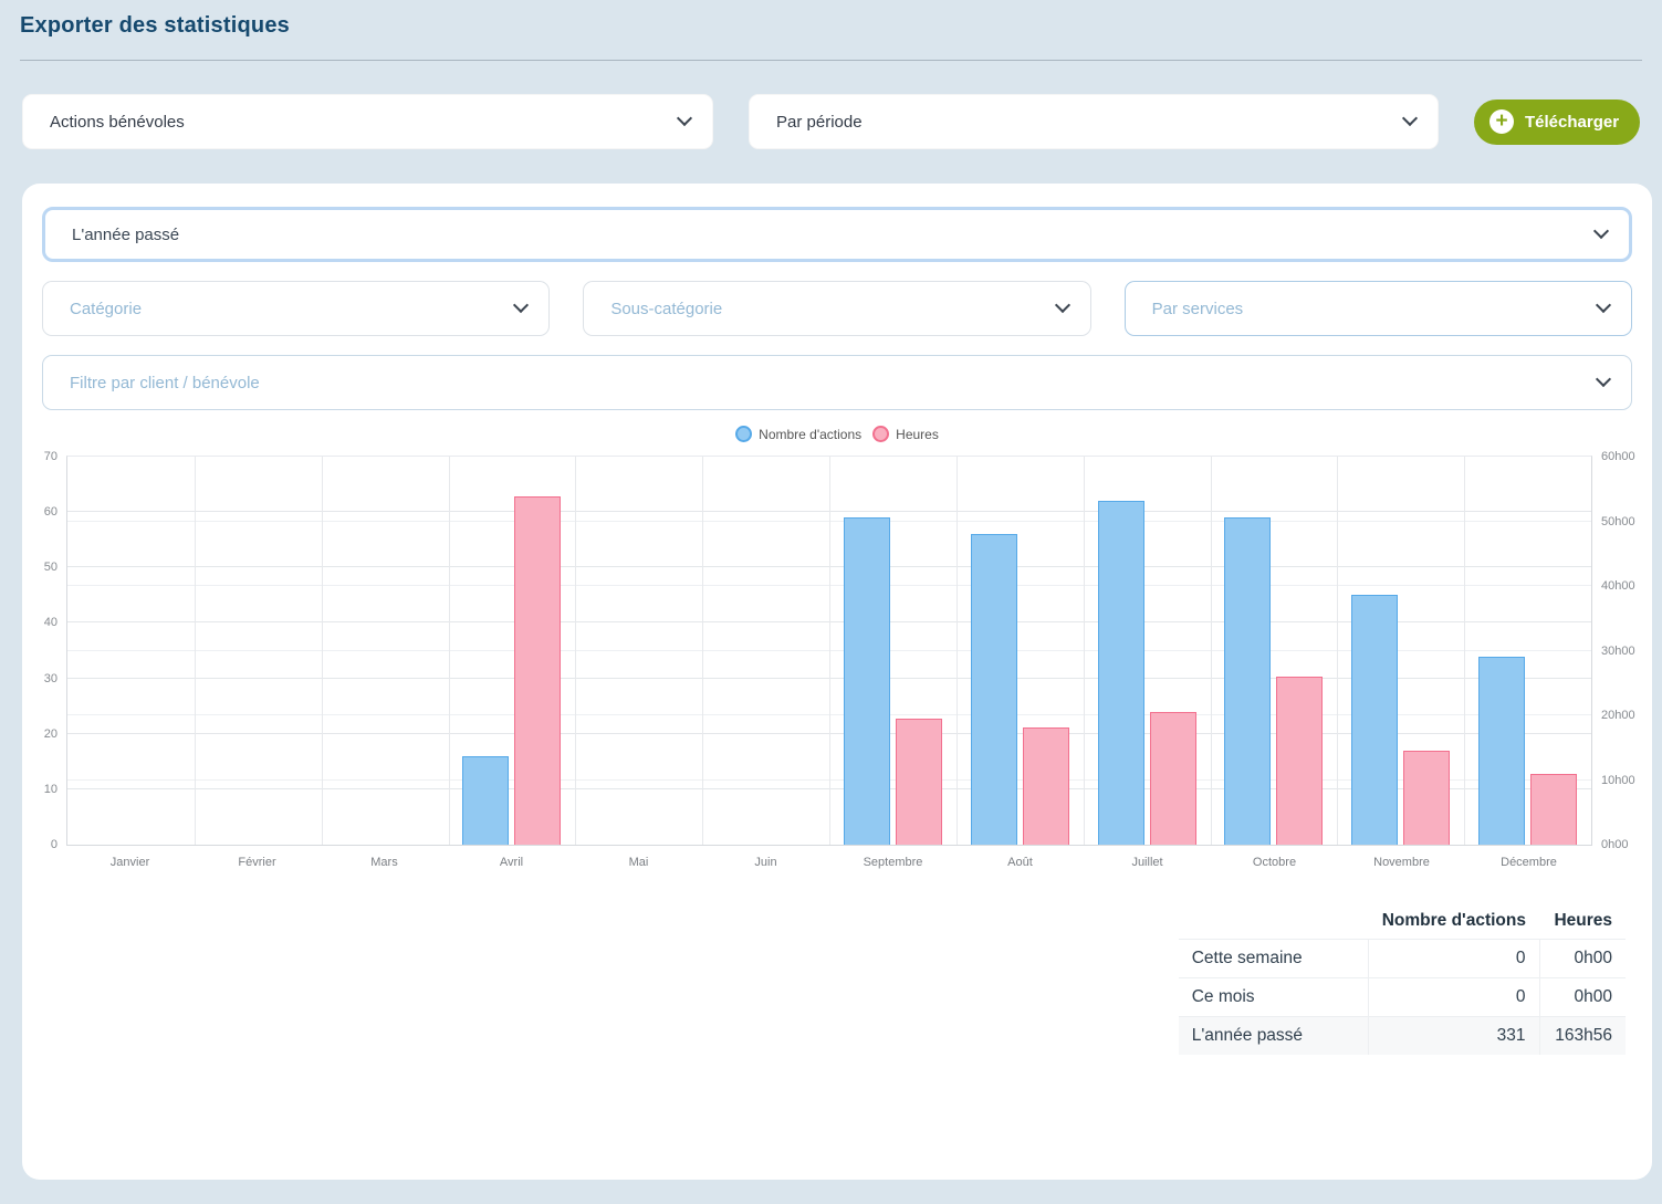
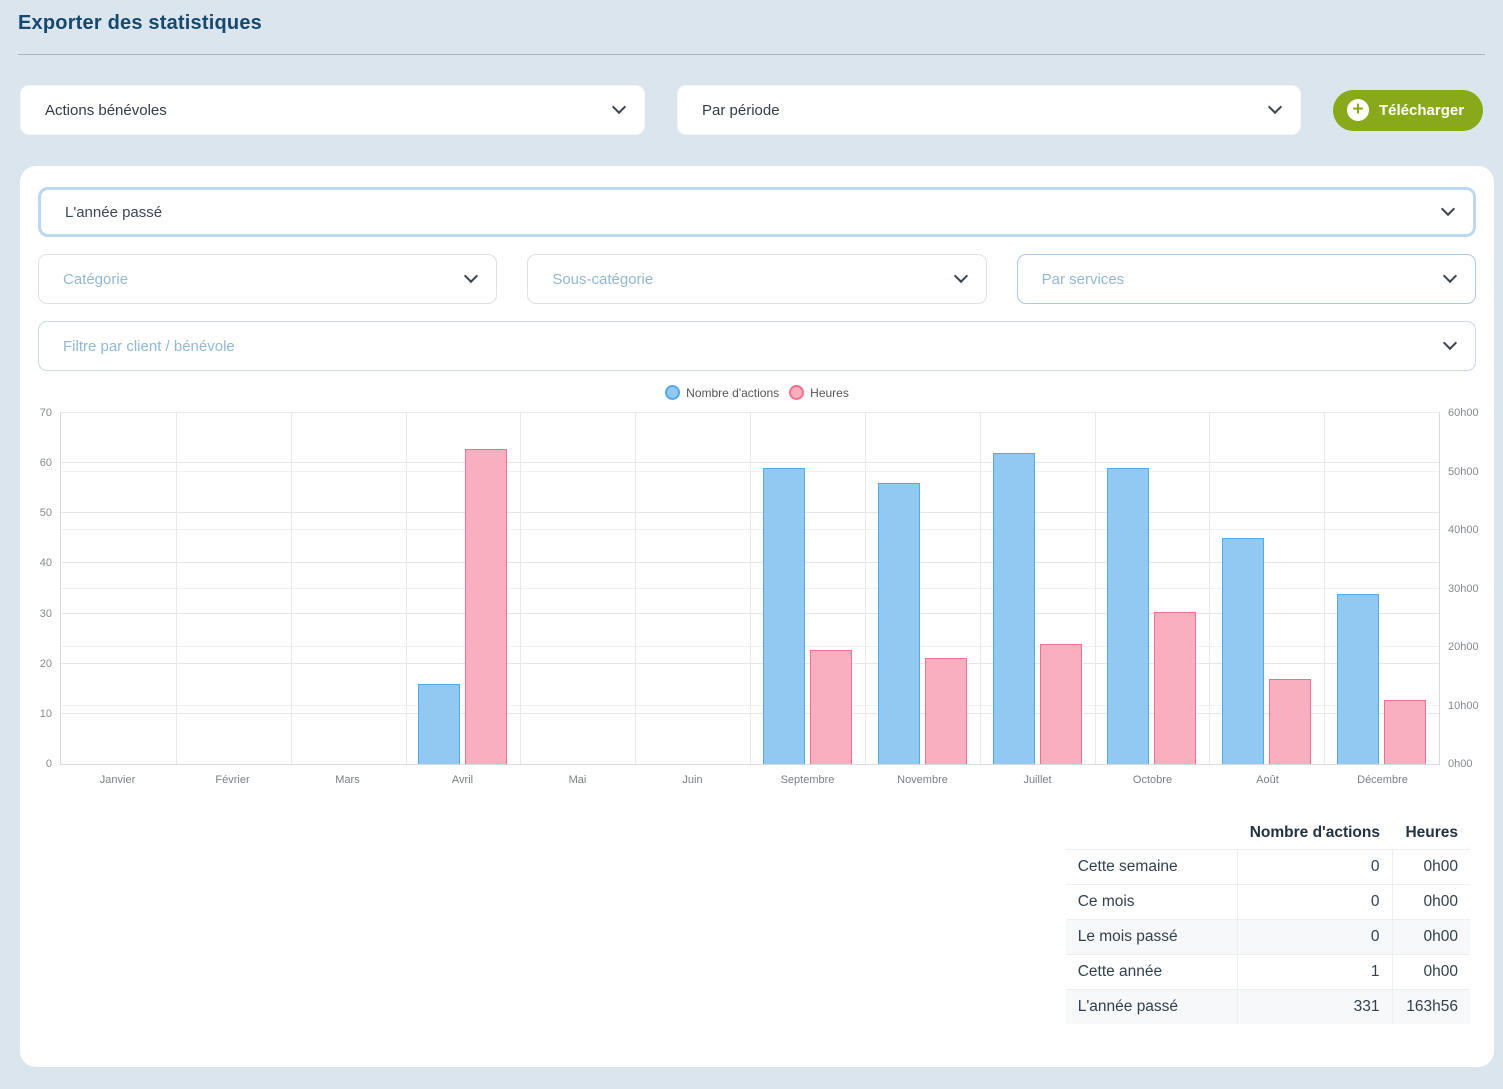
  Exporter des statistiques
  Actions bénévoles
  Par période
  +
  Télécharger
  L'année passé
  Catégorie
  Sous-catégorie
  Par services
  Filtre par client / bénévole
  Nombre d'actions
  Heures
  0
  10
  20
  30
  40
  50
  60
  70
  0h00
  10h00
  20h00
  30h00
  40h00
  50h00
  60h00
  Janvier
  Février
  Mars
  Avril
  Mai
  Juin
  Septembre
- Août
+ Novembre
  Juillet
  Octobre
- Novembre
+ Août
  Décembre
  	Nombre d'actions	Heures
  Cette semaine	0	0h00
  Ce mois	0	0h00
+ Le mois passé	0	0h00
+ Cette année	1	0h00
  L'année passé	331	163h56
